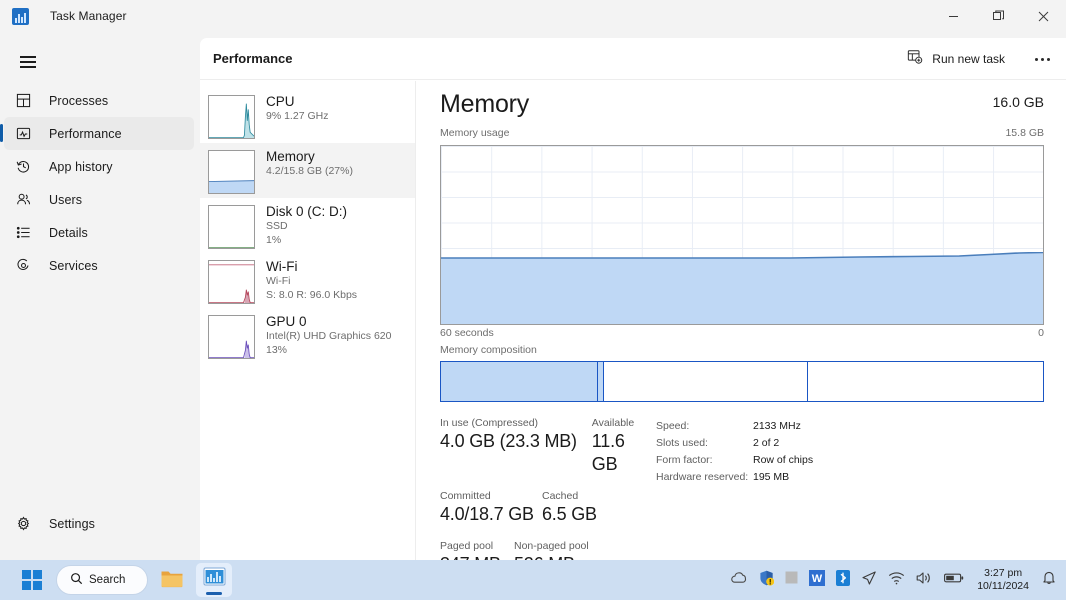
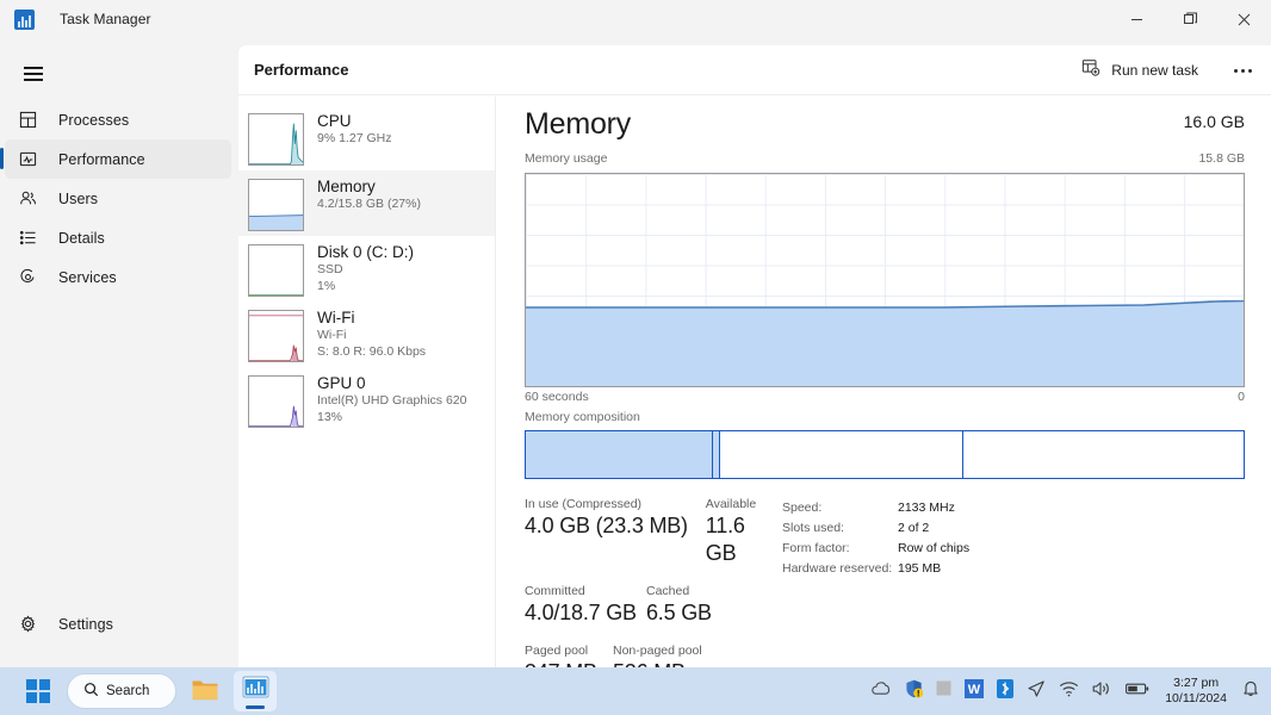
  Task Manager
  Processes
  Performance
- App history
  Users
  Details
  Services
  Settings
  Performance
  Run new task
  CPU
  9% 1.27 GHz
  Memory
  4.2/15.8 GB (27%)
  Disk 0 (C: D:)
  SSD
  1%
  Wi-Fi
  Wi-Fi
  S: 8.0 R: 96.0 Kbps
  GPU 0
  Intel(R) UHD Graphics 620
  13%
  Memory
  16.0 GB
  Memory usage
  15.8 GB
  60 seconds
  0
  Memory composition
  In use (Compressed)
  4.0 GB (23.3 MB)
  Available
  11.6 GB
  Committed
  4.0/18.7 GB
  Cached
  6.5 GB
  Paged pool
  Non-paged pool
  Speed:
  2133 MHz
  Slots used:
  2 of 2
  Form factor:
  Row of chips
  Hardware reserved:
  195 MB
  Search
  W
  3:27 pm
  10/11/2024
